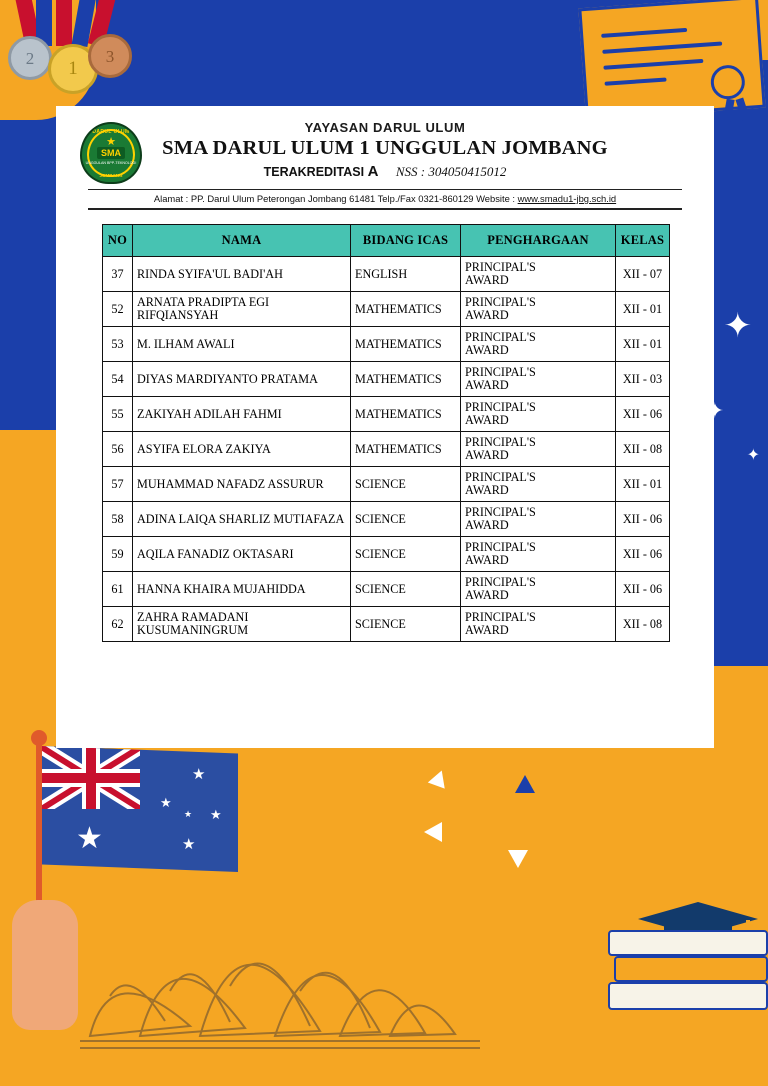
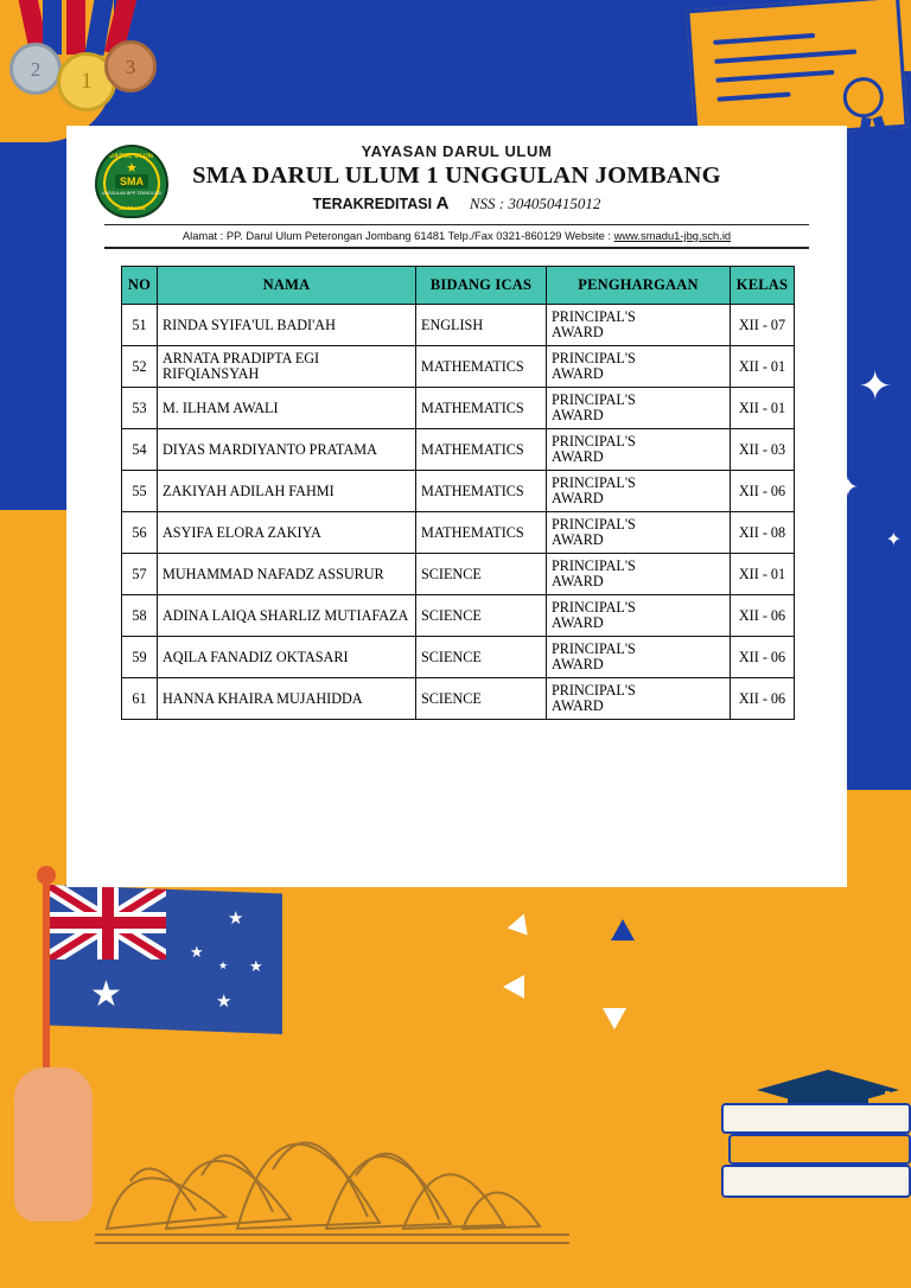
  2
  1
  3
  ✦
  ✦
  ✦
  ★
  ★
  ★
  ★
  ★
  ★
  ★
  SMA
  YAYASAN DARUL ULUM
  SMA DARUL ULUM 1 UNGGULAN JOMBANG
  TERAKREDITASI A NSS : 304050415012
  Alamat : PP. Darul Ulum Peterongan Jombang 61481 Telp./Fax 0321-860129 Website : www.smadu1-jbg.sch.id
  NO	NAMA	BIDANG ICAS	PENGHARGAAN	KELAS
- 37	RINDA SYIFA'UL BADI'AH	ENGLISH	PRINCIPAL'S AWARD	XII - 07
+ 51	RINDA SYIFA'UL BADI'AH	ENGLISH	PRINCIPAL'S AWARD	XII - 07
  52	ARNATA PRADIPTA EGI RIFQIANSYAH	MATHEMATICS	PRINCIPAL'S AWARD	XII - 01
  53	M. ILHAM AWALI	MATHEMATICS	PRINCIPAL'S AWARD	XII - 01
  54	DIYAS MARDIYANTO PRATAMA	MATHEMATICS	PRINCIPAL'S AWARD	XII - 03
  55	ZAKIYAH ADILAH FAHMI	MATHEMATICS	PRINCIPAL'S AWARD	XII - 06
  56	ASYIFA ELORA ZAKIYA	MATHEMATICS	PRINCIPAL'S AWARD	XII - 08
  57	MUHAMMAD NAFADZ ASSURUR	SCIENCE	PRINCIPAL'S AWARD	XII - 01
  58	ADINA LAIQA SHARLIZ MUTIAFAZA	SCIENCE	PRINCIPAL'S AWARD	XII - 06
  59	AQILA FANADIZ OKTASARI	SCIENCE	PRINCIPAL'S AWARD	XII - 06
  61	HANNA KHAIRA MUJAHIDDA	SCIENCE	PRINCIPAL'S AWARD	XII - 06
- 62	ZAHRA RAMADANI KUSUMANINGRUM	SCIENCE	PRINCIPAL'S AWARD	XII - 08
